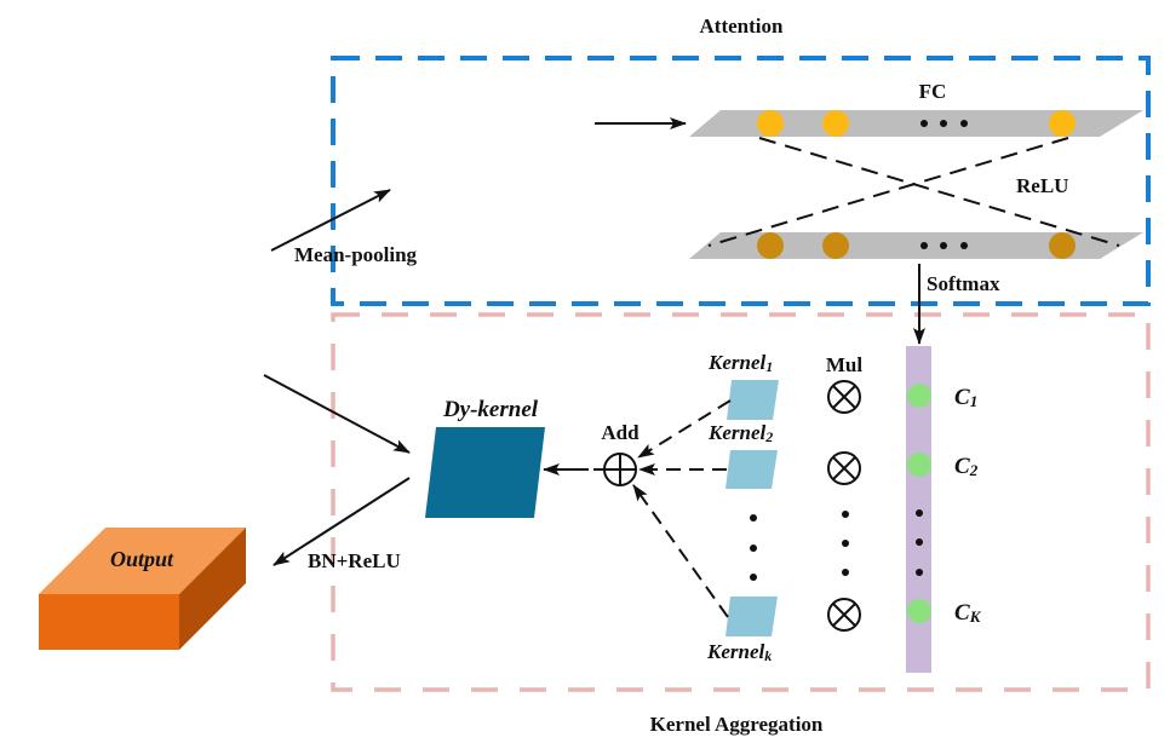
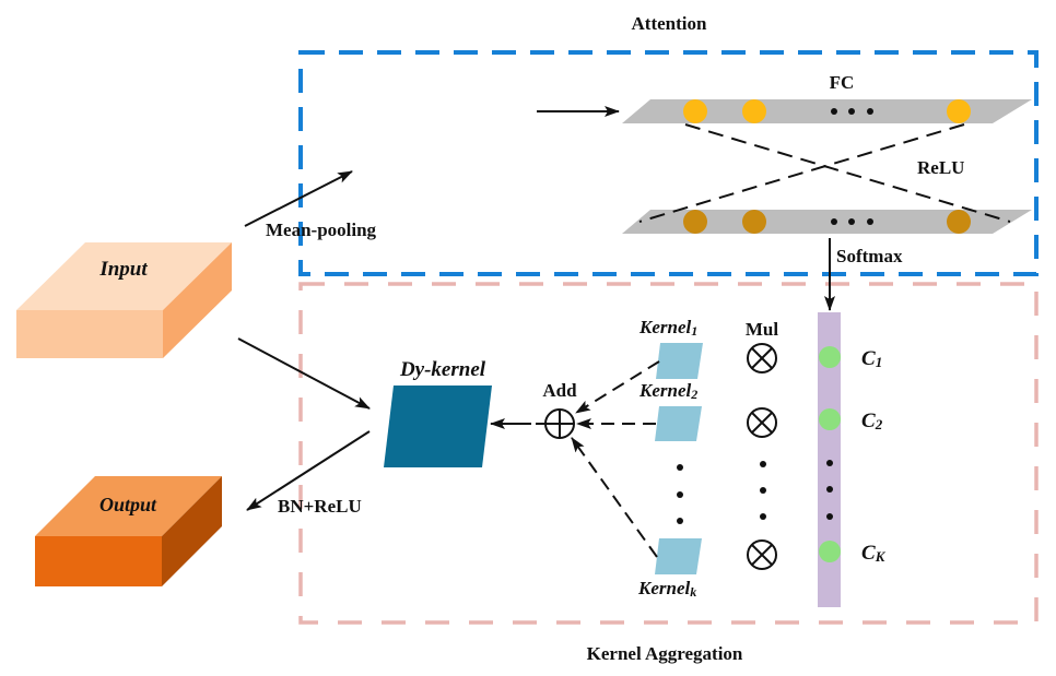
  Attention
  Kernel Aggregation
+ Input
  Output
  Dy-kernel
  Mean-pooling
  BN+ReLU
  FC
  ReLU
  Softmax
  C1
  C2
  CK
  Mul
  Kernel1
  Kernel2
  Kernelk
  Add
